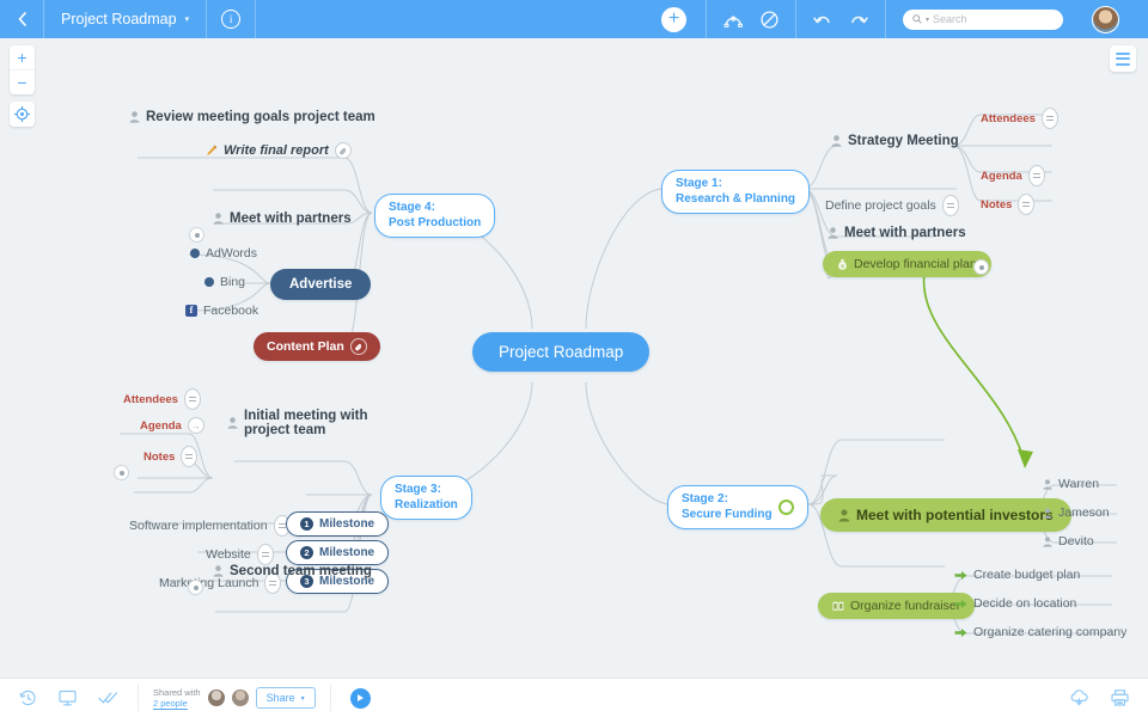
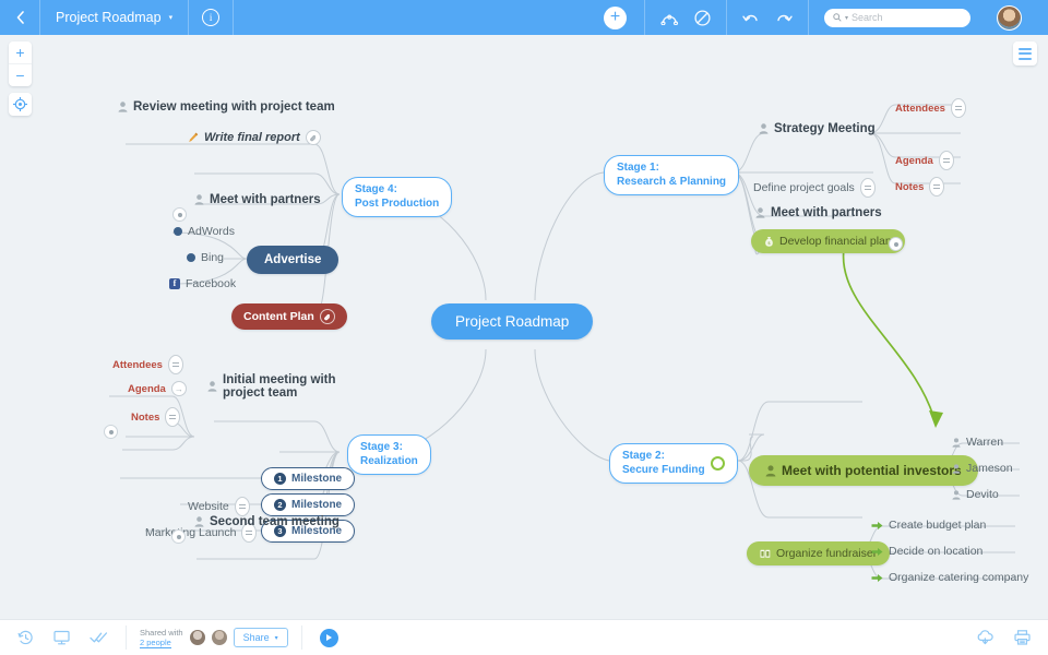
  Project Roadmap
  i
  +
  Search
  +
  −
  Project Roadmap
  Stage 1:
  Research & Planning
  Stage 2:
  Secure Funding
  Stage 3:
  Realization
  Stage 4:
  Post Production
  Strategy Meeting
  Attendees
  Agenda
  Notes
  Define project goals
  Meet with partners
  Develop financial pla
  Meet with potential investors
  Warren
  Jameson
  Devito
  Organize fundraiser
  Create budget plan
  Decide on location
  Organize catering company
  Initial meeting with
  project team
  Attendees
  Agenda
  →
  Notes
- Software implementation
  Website
  Markng Launch
  1
  Milestone
  2
  Milestone
  3
  Milestone
  Second team meeting
- Review meeting goals project team
+ Review meeting with project team
  Write final report
  Meet with partners
  AdWords
  Bing
  f
  Facebook
  Advertise
  Content Plan
  Shared with
  2 people
  Share
